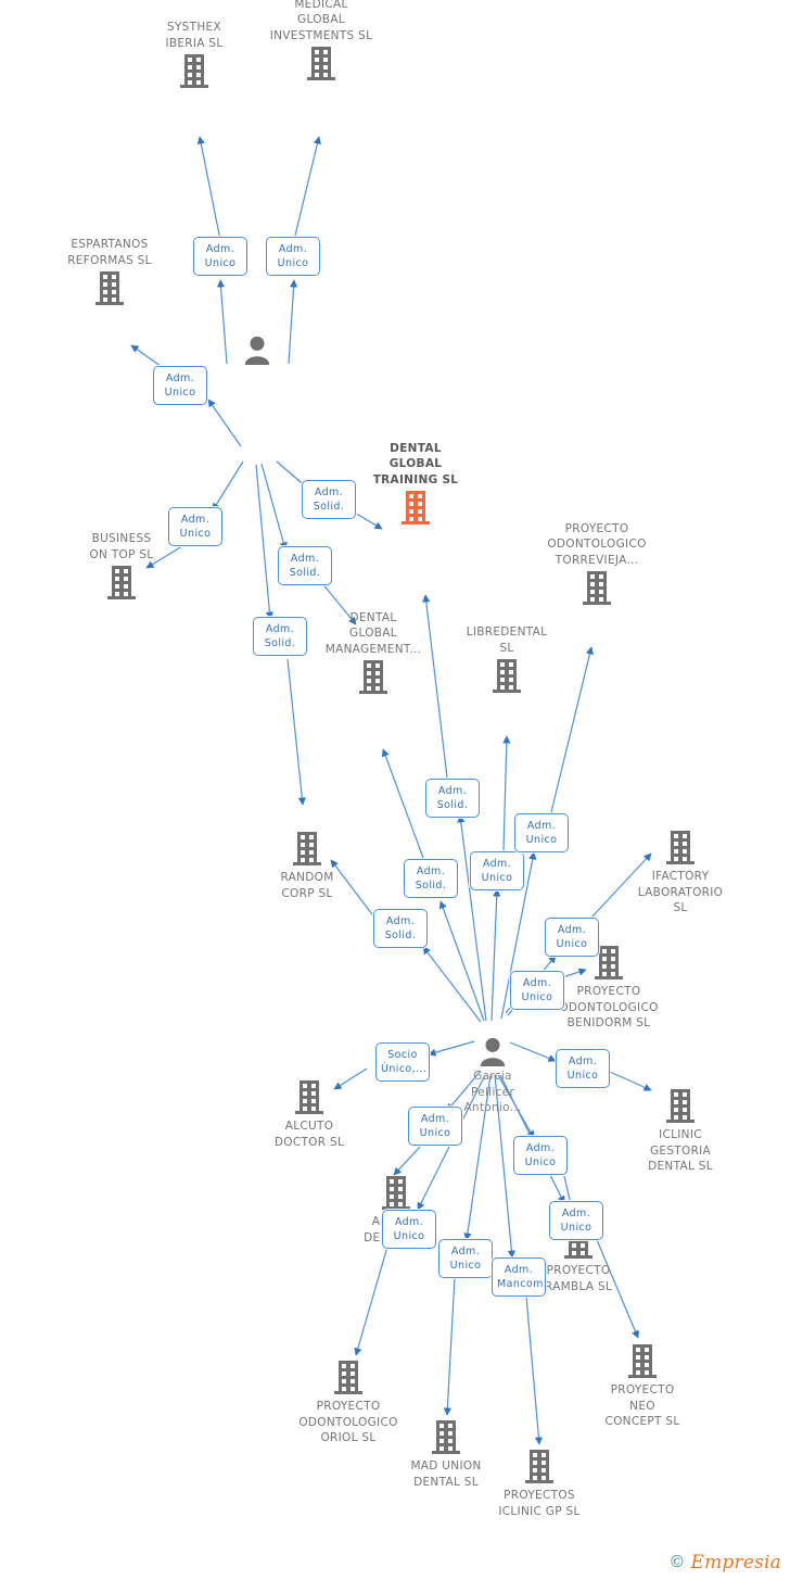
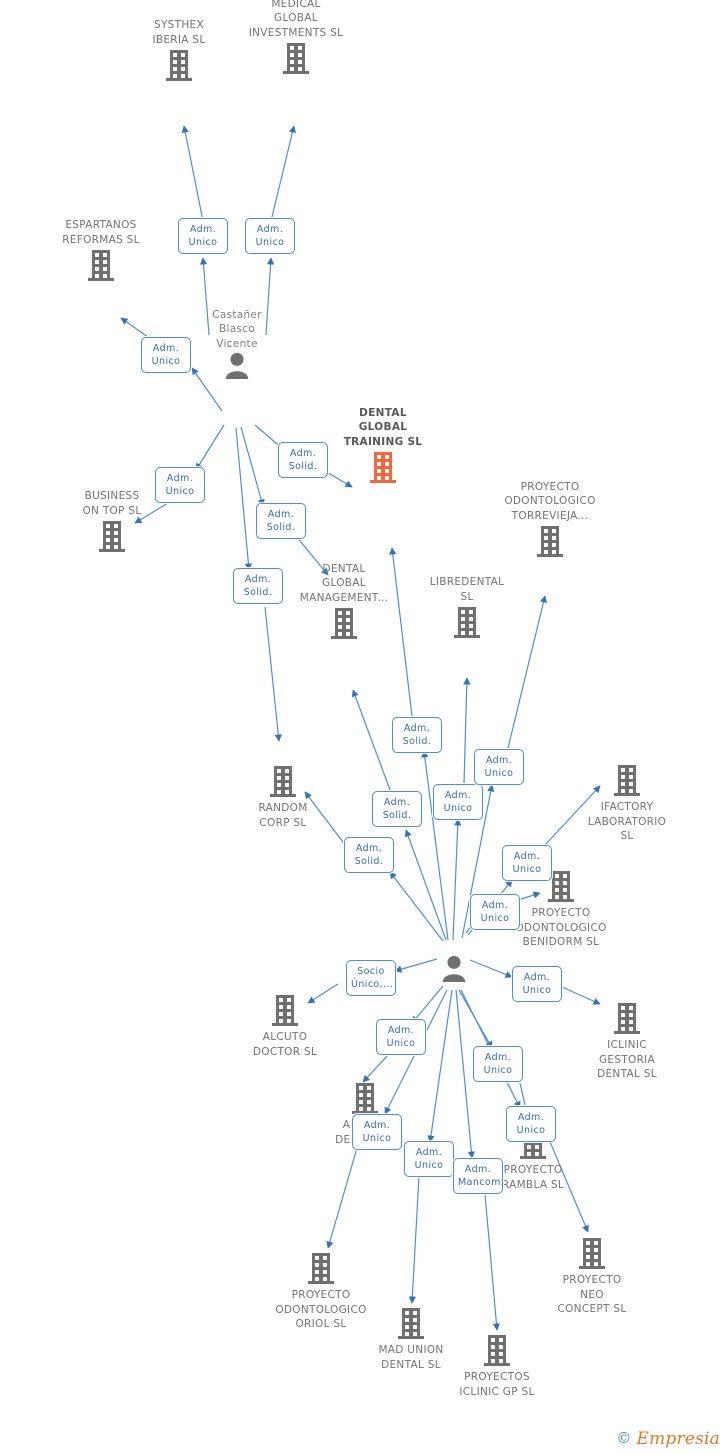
  SYSTHEX
  IBERIA SL
  MEDICAL
  GLOBAL
  INVESTMENTS SL
  ESPARTANOS
  REFORMAS SL
+ Castañer
+ Blasco
+ Vicente
  BUSINESS
  ON TOP SL
  DENTAL
  GLOBAL
  TRAINING SL
  DENTAL
  GLOBAL
  MANAGEMENT...
  LIBREDENTAL
  SL
  PROYECTO
  ODONTOLOGICO
  TORREVIEJA...
  RANDOM
  CORP SL
  IFACTORY
  LABORATORIO
  SL
  PROYECTO
  ODONTOLOGICO
  BENIDORM SL
- Garcia
- Pellicer
- Antonio...
  ALCUTO
  DOCTOR SL
  ICLINIC
  GESTORIA
  DENTAL SL
  PROYECTO
  RAMBLA SL
  PROYECTO
  ODONTOLOGICO
  ORIOL SL
  PROYECTO
  NEO
  CONCEPT SL
  MAD UNION
  DENTAL SL
  PROYECTOS
  ICLINIC GP SL
  Adm.
  Unico
  Adm.
  Unico
  Adm.
  Unico
  Adm.
  Unico
  Adm.
  Solid.
  Adm.
  Solid.
  Adm.
  Solid.
  Adm.
  Solid.
  Adm.
  Solid.
  Adm.
  Solid.
  Adm.
  Unico
  Adm.
  Unico
  Adm.
  Unico
  Adm.
  Unico
  Socio
  Único,...
  Adm.
  Unico
  Adm.
  Unico
  Adm.
  Unico
  Adm.
  Unico
  Adm.
  Unico
  Adm.
  Unico
  Adm.
  Mancom.
  © Empresia
